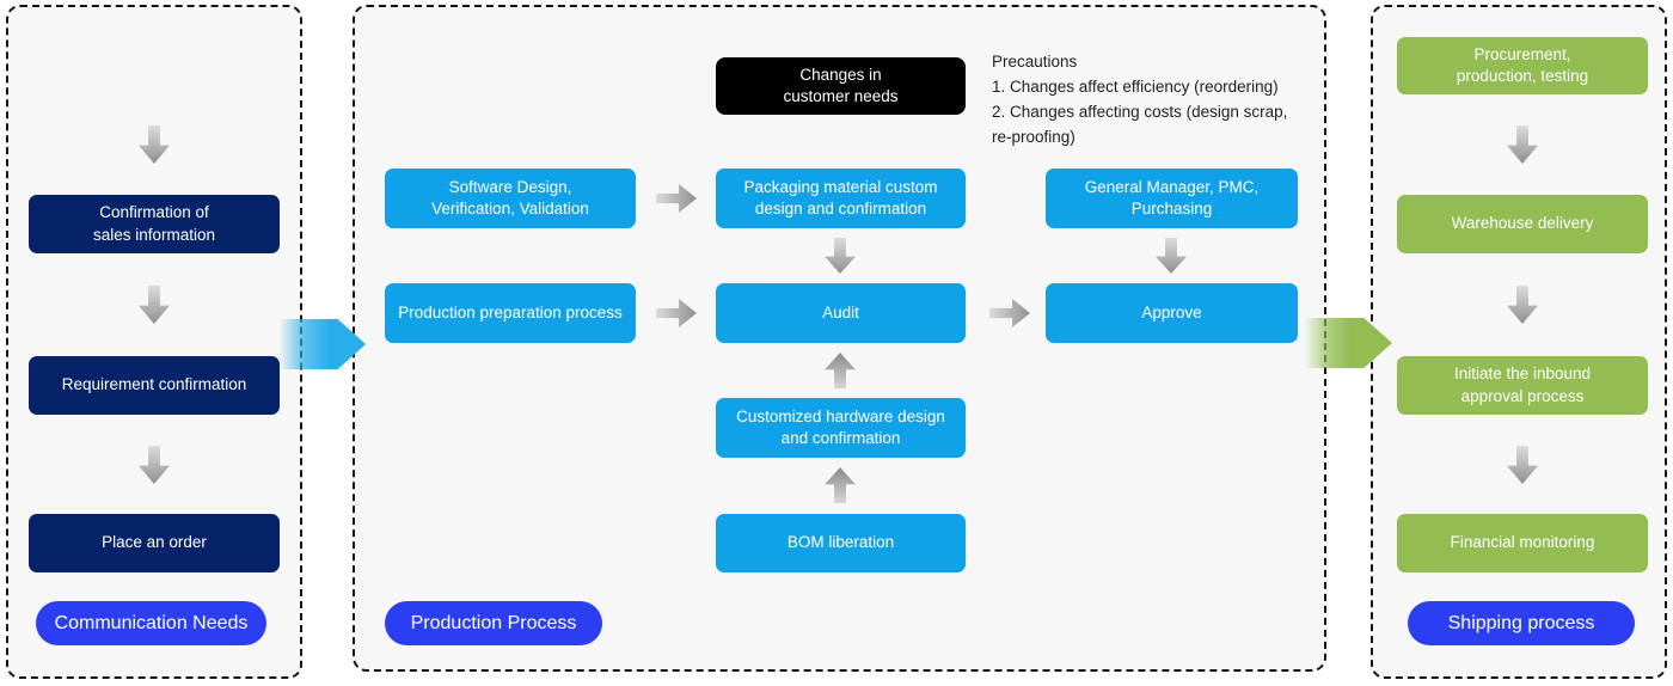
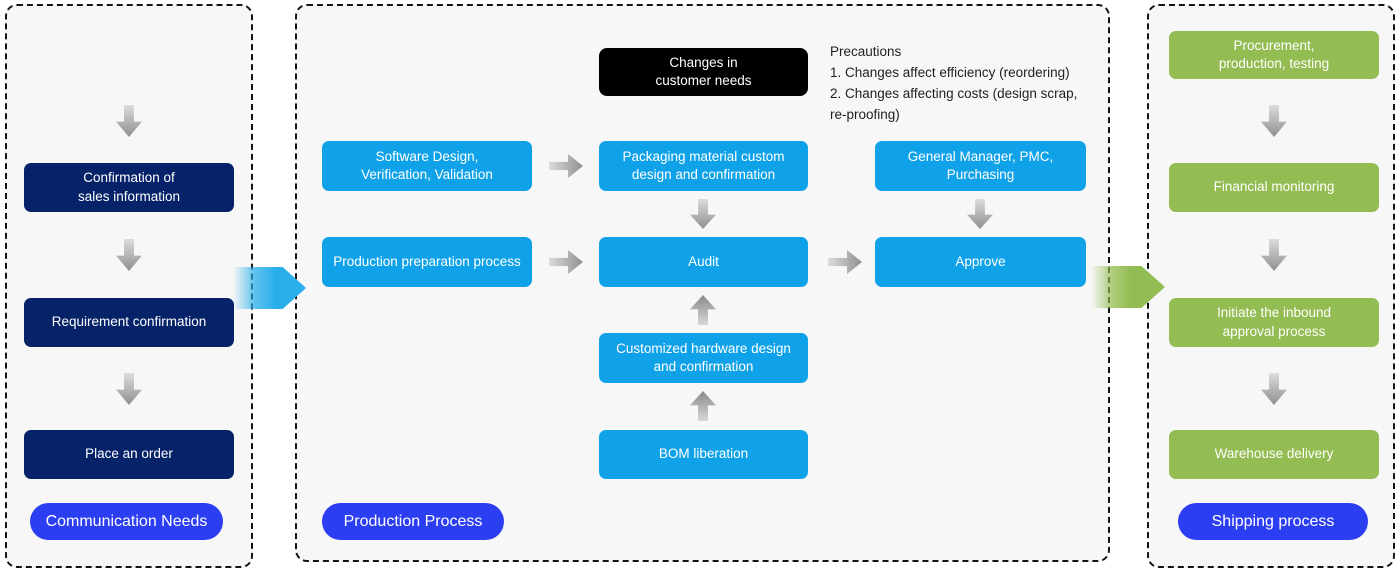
  Confirmation of
  sales information
  Requirement confirmation
  Place an order
  Communication Needs
  Changes in
  customer needs
  Precautions
  1. Changes affect efficiency (reordering)
  2. Changes affecting costs (design scrap,
  re-proofing)
  Software Design,
  Verification, Validation
  Packaging material custom
  design and confirmation
  General Manager, PMC,
  Purchasing
  Production preparation process
  Audit
  Approve
  Customized hardware design
  and confirmation
  BOM liberation
  Production Process
  Procurement,
  production, testing
- Warehouse delivery
+ Financial monitoring
  Initiate the inbound
  approval process
- Financial monitoring
+ Warehouse delivery
  Shipping process
